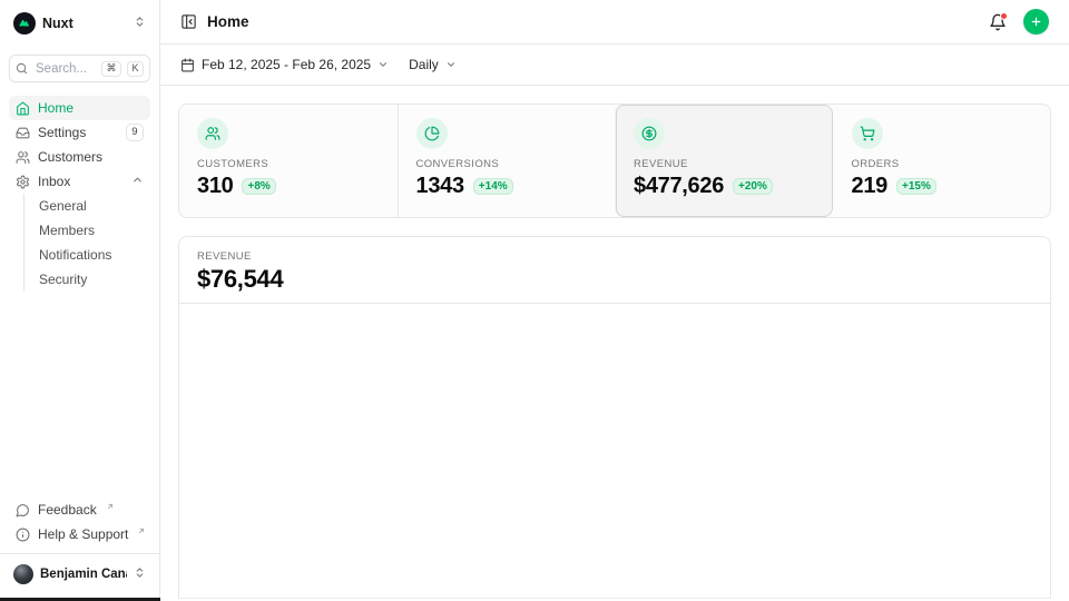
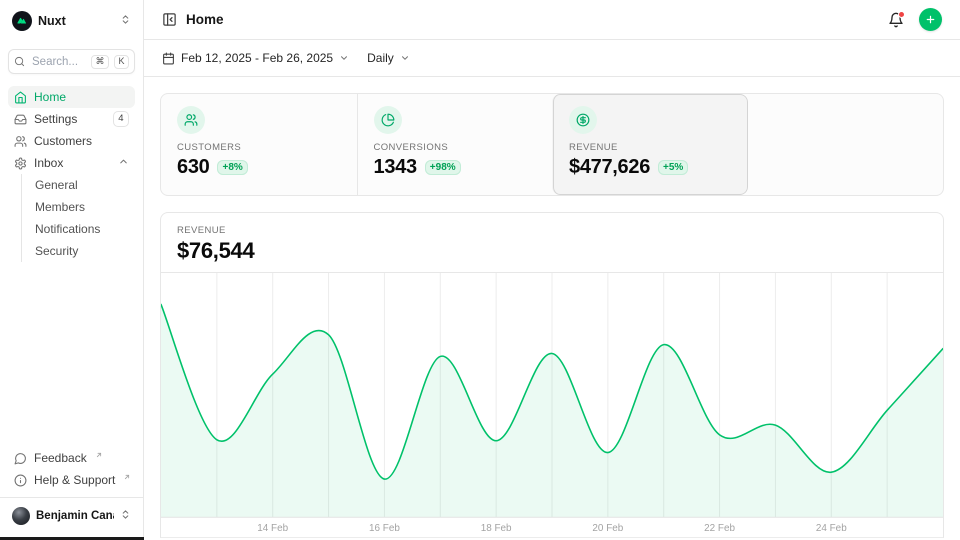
  Nuxt
  Search...
  ⌘
  K
  Home
  Settings
- 9
+ 4
  Customers
  Inbox
  General
  Members
  Notifications
  Security
  Feedback
  Help & Support
  Benjamin Can
  Home
  Feb 12, 2025 - Feb 26, 2025
  Daily
  CUSTOMERS
- 310
+ 630
  +8%
  CONVERSIONS
  1343
- +14%
+ +98%
  REVENUE
  $477,626
- +20%
+ +5%
- ORDERS
- 219
- +15%
  REVENUE
  $76,544
+ 14 Feb
+ 16 Feb
+ 18 Feb
+ 20 Feb
+ 22 Feb
+ 24 Feb
